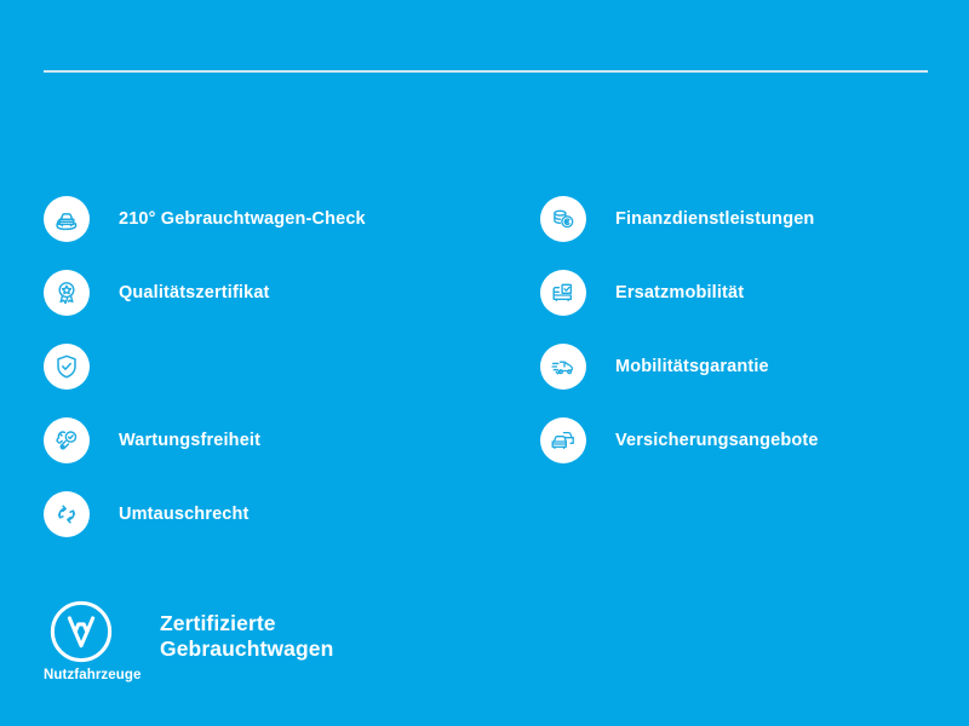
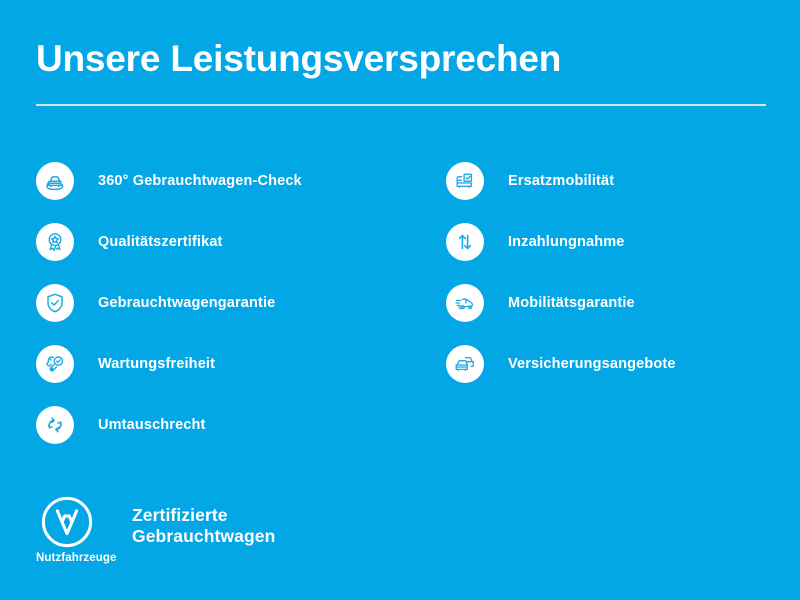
+ Unsere Leistungsversprechen
- 210° Gebrauchtwagen-Check
+ 360° Gebrauchtwagen-Check
  Qualitätszertifikat
+ Gebrauchtwagengarantie
  Wartungsfreiheit
  Umtauschrecht
- Finanzdienstleistungen
  Ersatzmobilität
+ Inzahlungnahme
  Mobilitätsgarantie
  Versicherungsangebote
  Nutzfahrzeuge
  Zertifizierte
  Gebrauchtwagen
